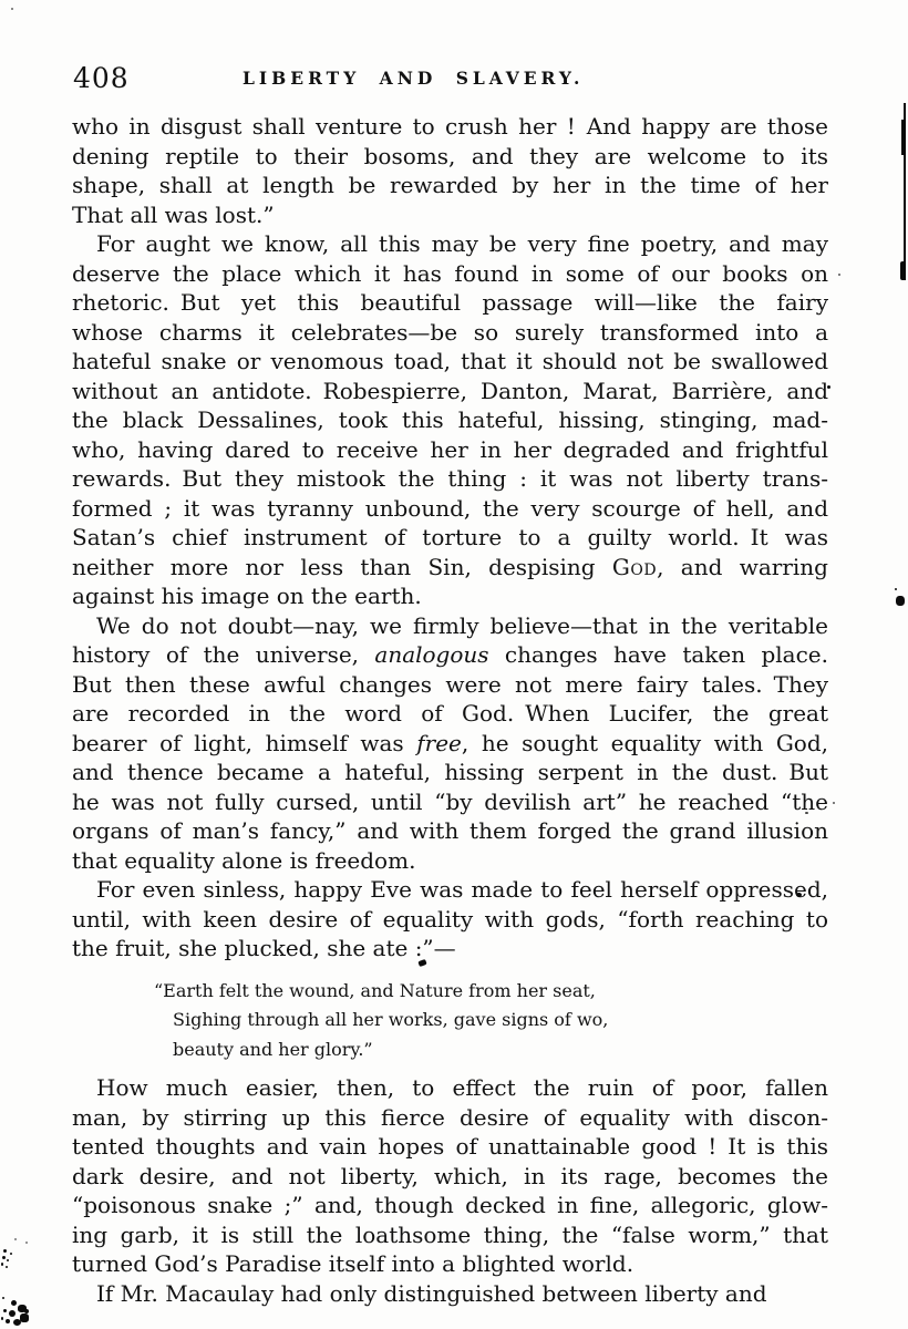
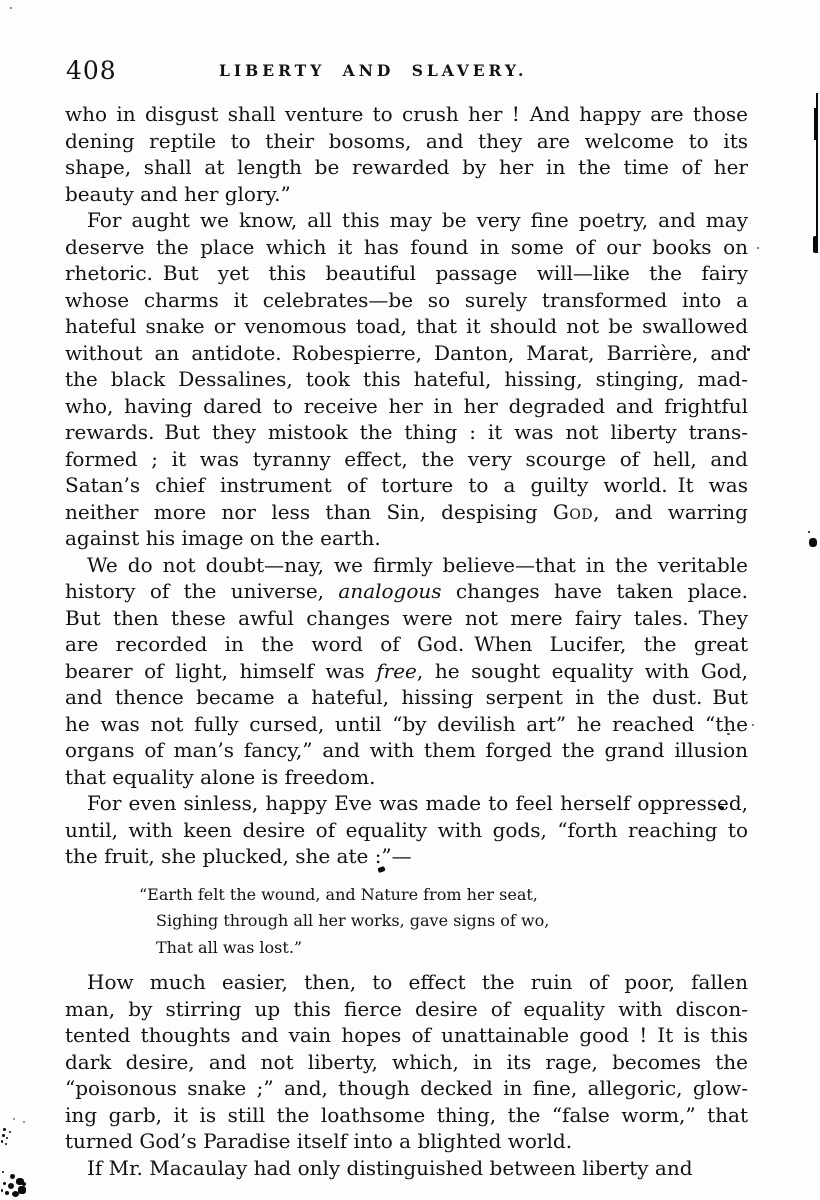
  408
  LIBERTY AND SLAVERY.
  who in disgust shall venture to crush her ! And happy are those
  dening reptile to their bosoms, and they are welcome to its
  shape, shall at length be rewarded by her in the time of her
- That all was lost.”
+ beauty and her glory.”
  For aught we know, all this may be very fine poetry, and may
  deserve the place which it has found in some of our books on
  rhetoric. But yet this beautiful passage will—like the fairy
  whose charms it celebrates—be so surely transformed into a
  hateful snake or venomous toad, that it should not be swallowed
  without an antidote. Robespierre, Danton, Marat, Barrière, and
  the black Dessalines, took this hateful, hissing, stinging, mad-
  who, having dared to receive her in her degraded and frightful
  rewards. But they mistook the thing : it was not liberty trans-
- formed ; it was tyranny unbound, the very scourge of hell, and
+ formed ; it was tyranny effect, the very scourge of hell, and
  Satan’s chief instrument of torture to a guilty world. It was
  neither more nor less than Sin, despising God, and warring
  against his image on the earth.
  We do not doubt—nay, we firmly believe—that in the veritable
  history of the universe, analogous changes have taken place.
  But then these awful changes were not mere fairy tales. They
  are recorded in the word of God. When Lucifer, the great
  bearer of light, himself was free, he sought equality with God,
  and thence became a hateful, hissing serpent in the dust. But
  he was not fully cursed, until “by devilish art” he reached “the
  organs of man’s fancy,” and with them forged the grand illusion
  that equality alone is freedom.
  For even sinless, happy Eve was made to feel herself oppressed,
  until, with keen desire of equality with gods, “forth reaching to
  the fruit, she plucked, she ate :”—
  “Earth felt the wound, and Nature from her seat,
  Sighing through all her works, gave signs of wo,
- beauty and her glory.”
+ That all was lost.”
  How much easier, then, to effect the ruin of poor, fallen
  man, by stirring up this fierce desire of equality with discon-
  tented thoughts and vain hopes of unattainable good ! It is this
  dark desire, and not liberty, which, in its rage, becomes the
  “poisonous snake ;” and, though decked in fine, allegoric, glow-
  ing garb, it is still the loathsome thing, the “false worm,” that
  turned God’s Paradise itself into a blighted world.
  If Mr. Macaulay had only distinguished between liberty and
